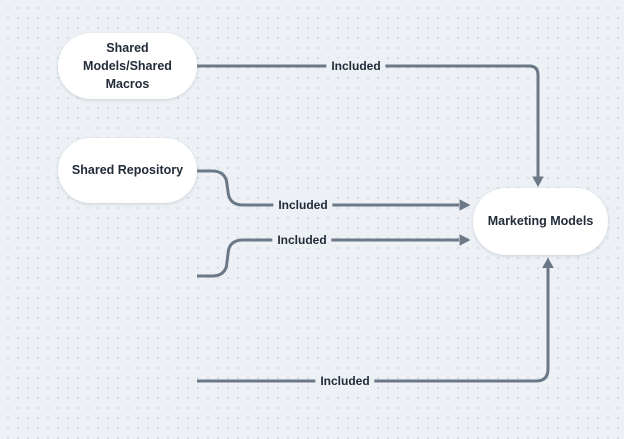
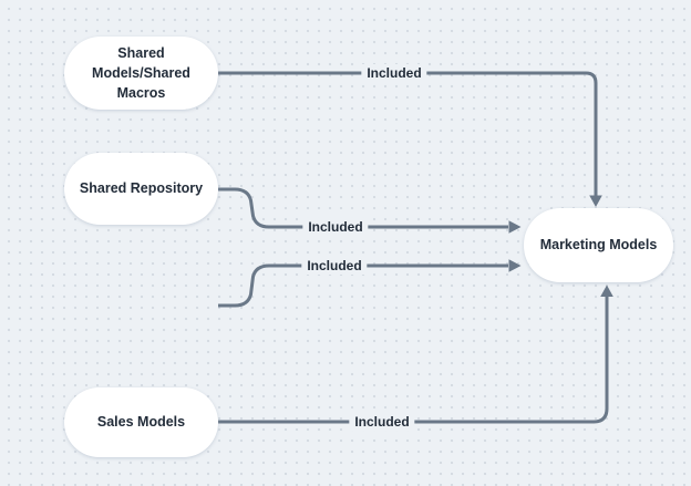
  Shared Models/Shared Macros
  Shared Repository
+ Sales Models
  Marketing Models
  Included
  Included
  Included
  Included
